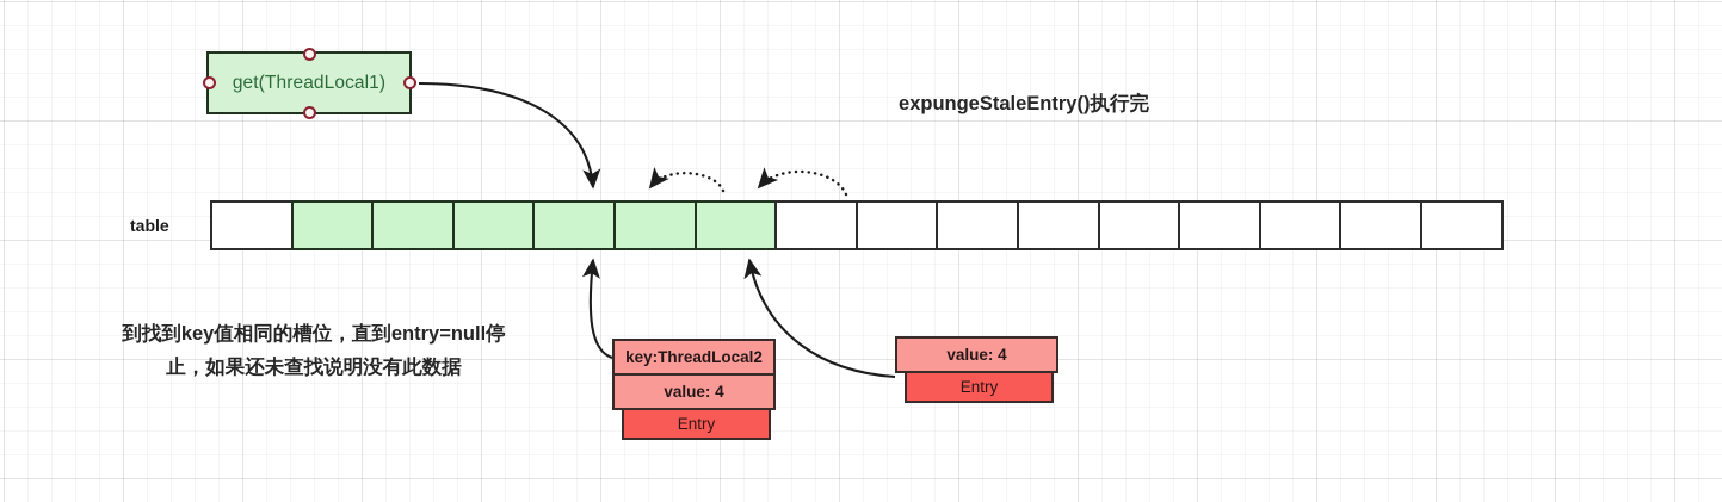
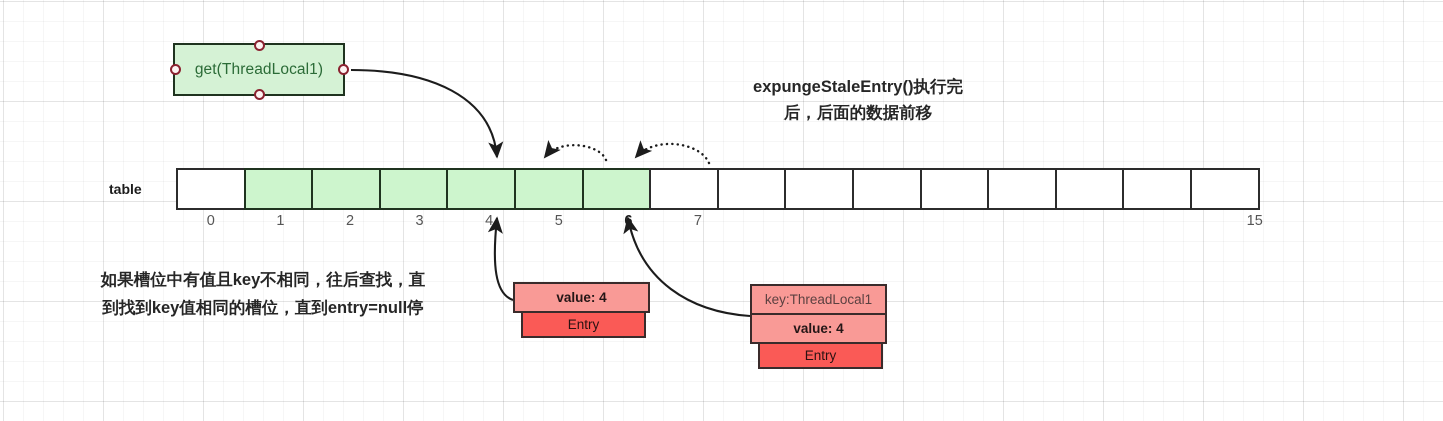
  get(ThreadLocal1)
  expungeStaleEntry()执行完
+ 后，后面的数据前移
  table
+ 0
+ 1
+ 2
+ 3
+ 4
+ 5
+ 7
+ 15
+ 如果槽位中有值且key不相同，往后查找，直
  到找到key值相同的槽位，直到entry=null停
- 止，如果还未查找说明没有此数据
- key:ThreadLocal2
  value: 4
  Entry
+ key:ThreadLocal1
  value: 4
  Entry
